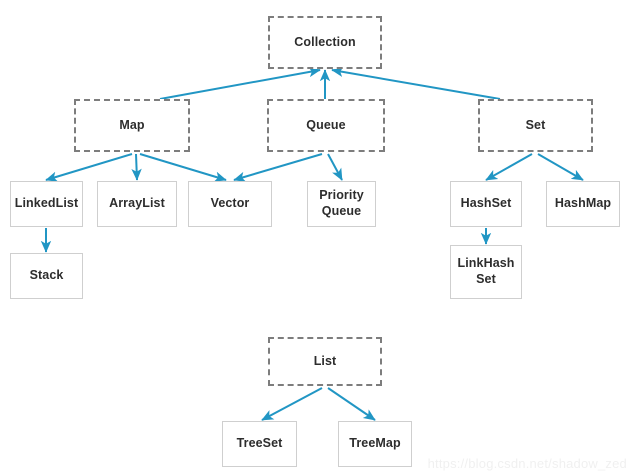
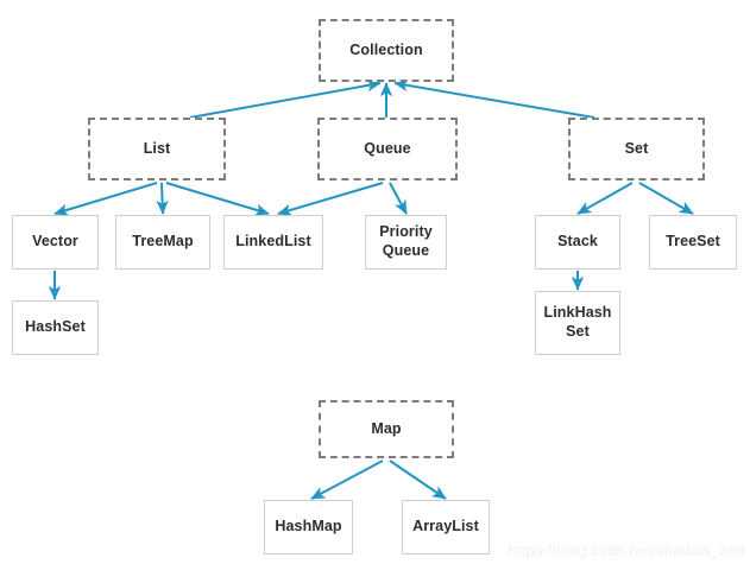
  Collection
- Map
+ List
  Queue
  Set
- LinkedList
+ Vector
- ArrayList
+ TreeMap
- Vector
+ LinkedList
  Priority
  Queue
- HashSet
+ Stack
- HashMap
+ TreeSet
- Stack
+ HashSet
  LinkHash
  Set
- List
+ Map
- TreeSet
+ HashMap
- TreeMap
+ ArrayList
